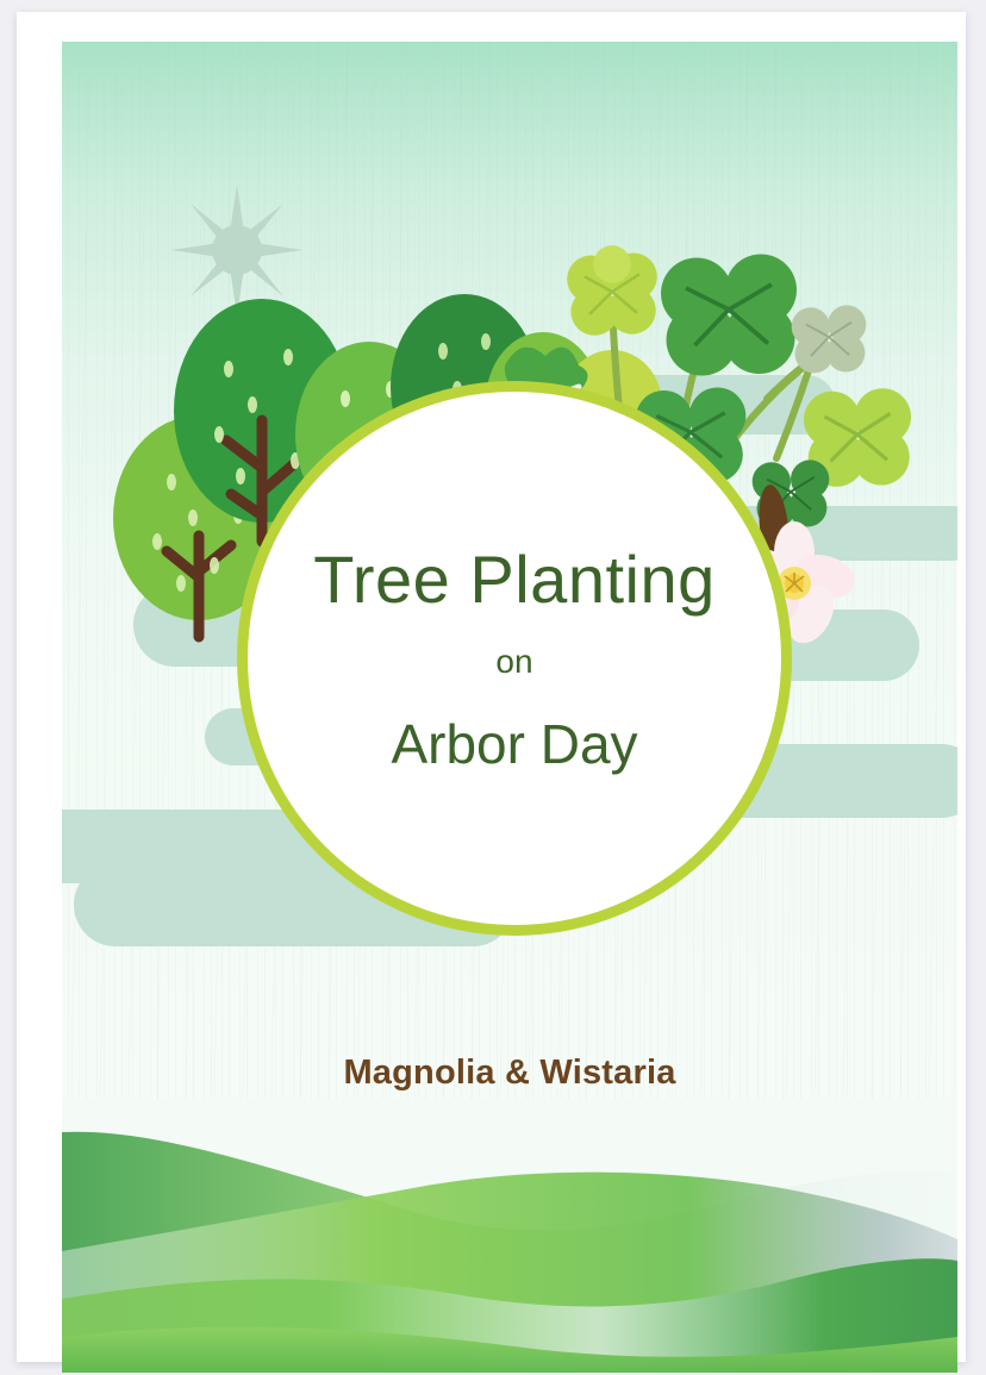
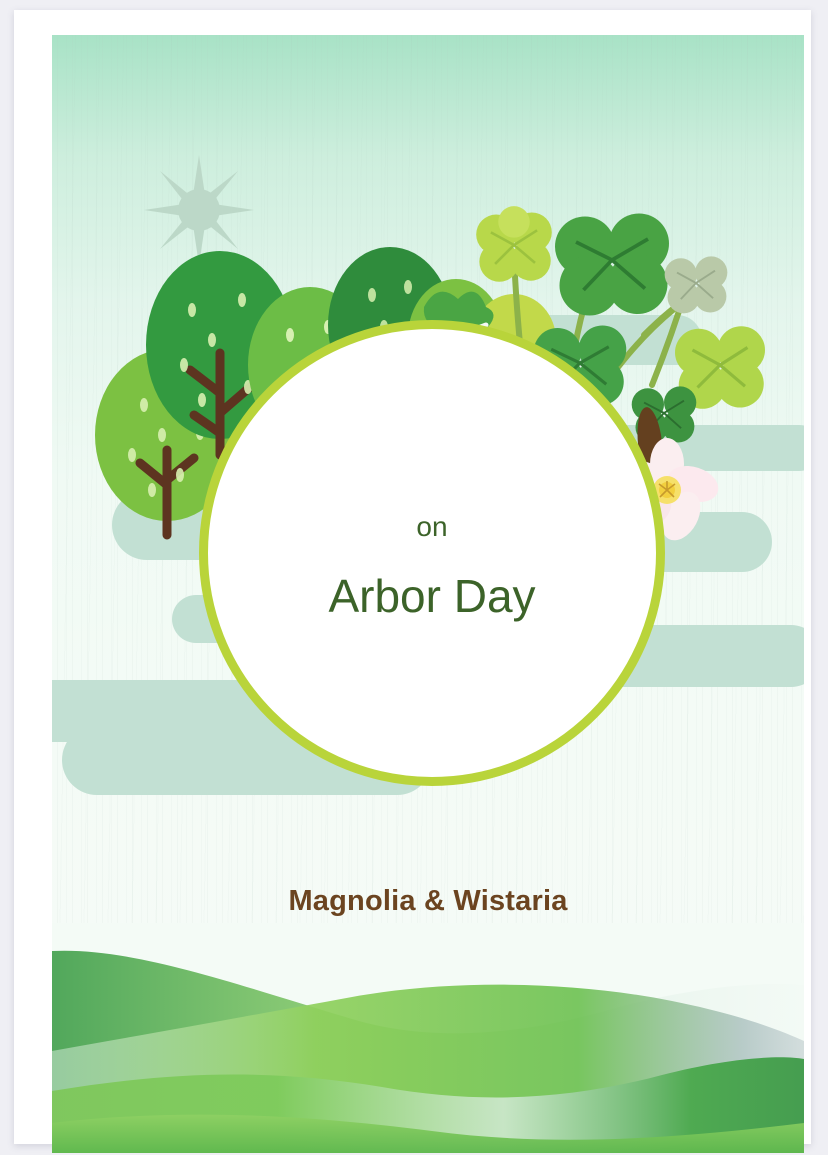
- Tree Planting
  on
  Arbor Day
  Magnolia & Wistaria
